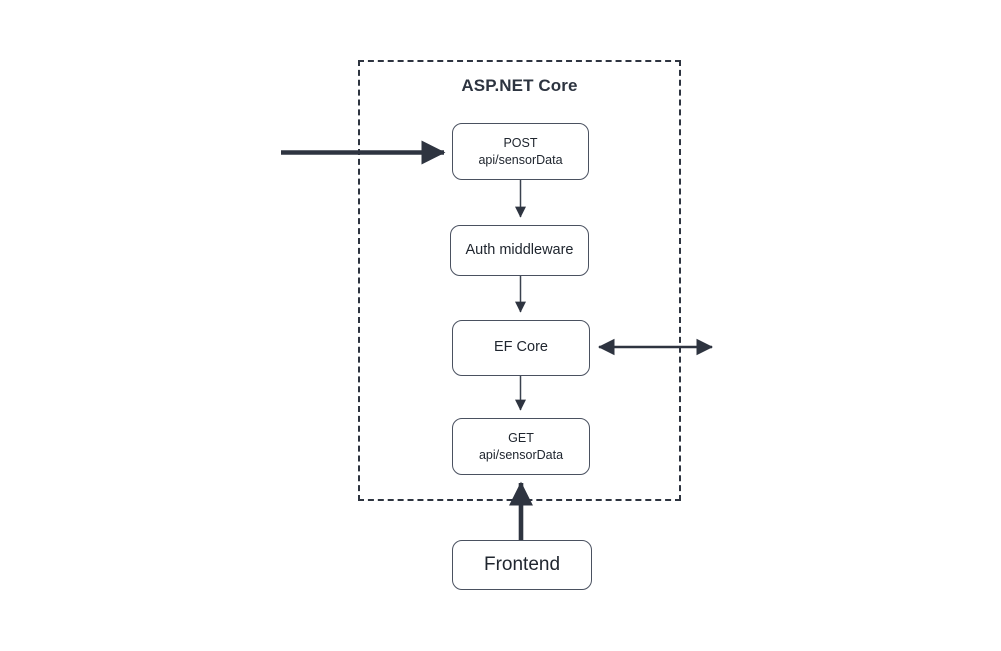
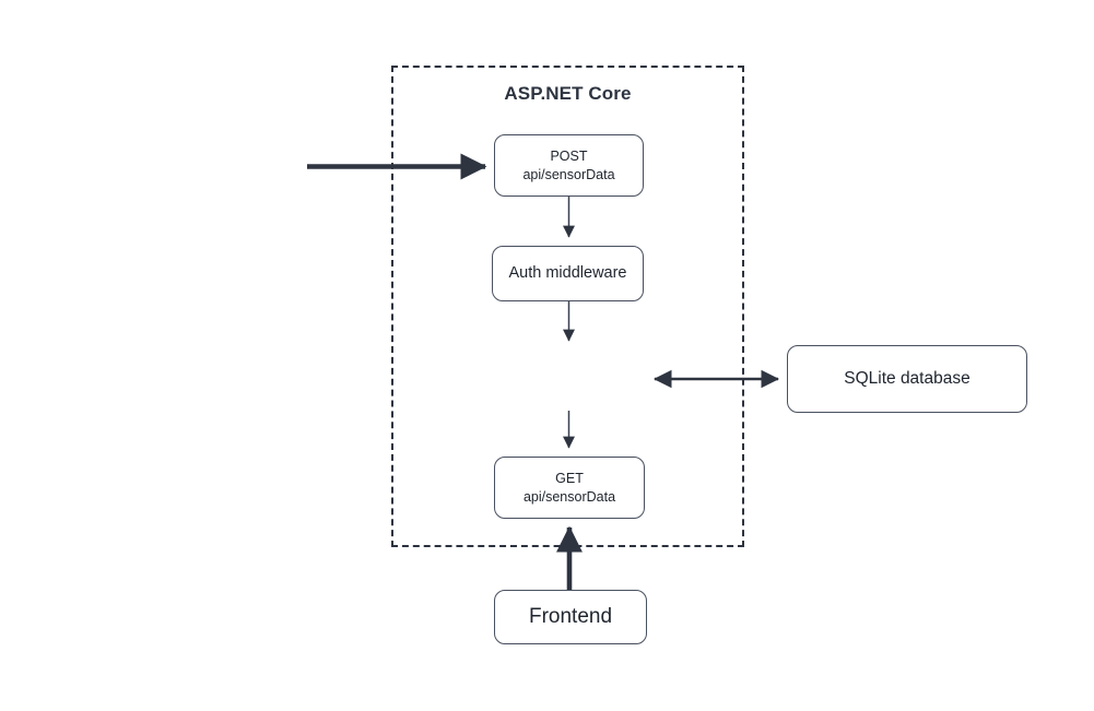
  ASP.NET Core
  POST
  api/sensorData
  Auth middleware
- EF Core
  GET
  api/sensorData
  Frontend
+ SQLite database
